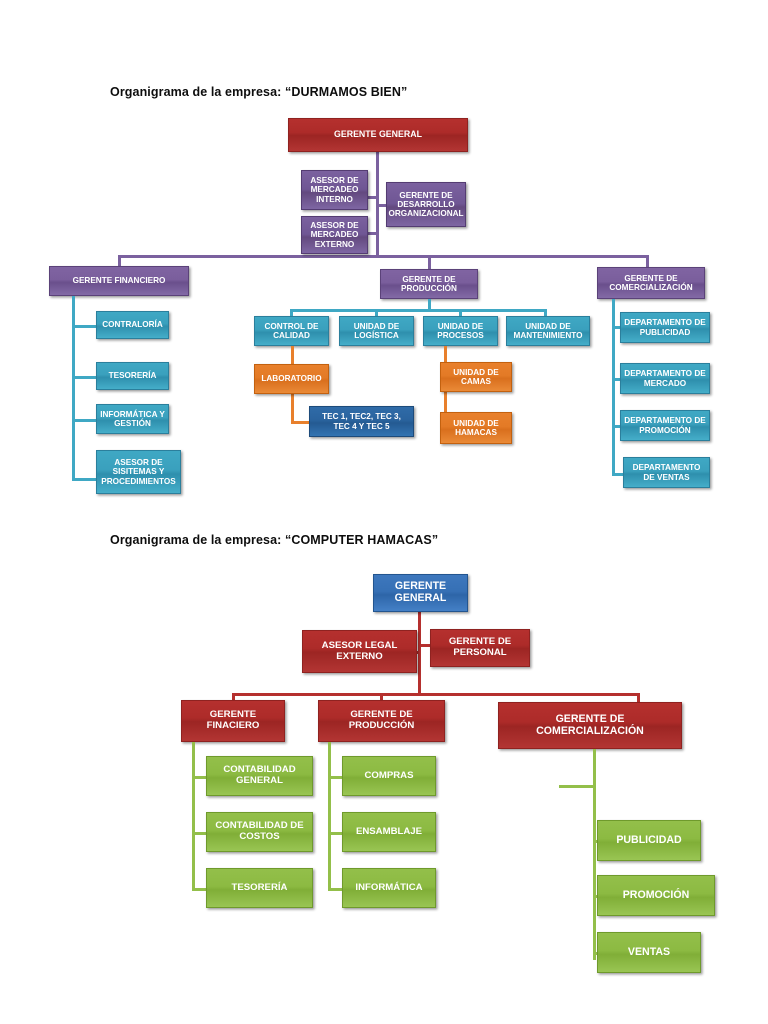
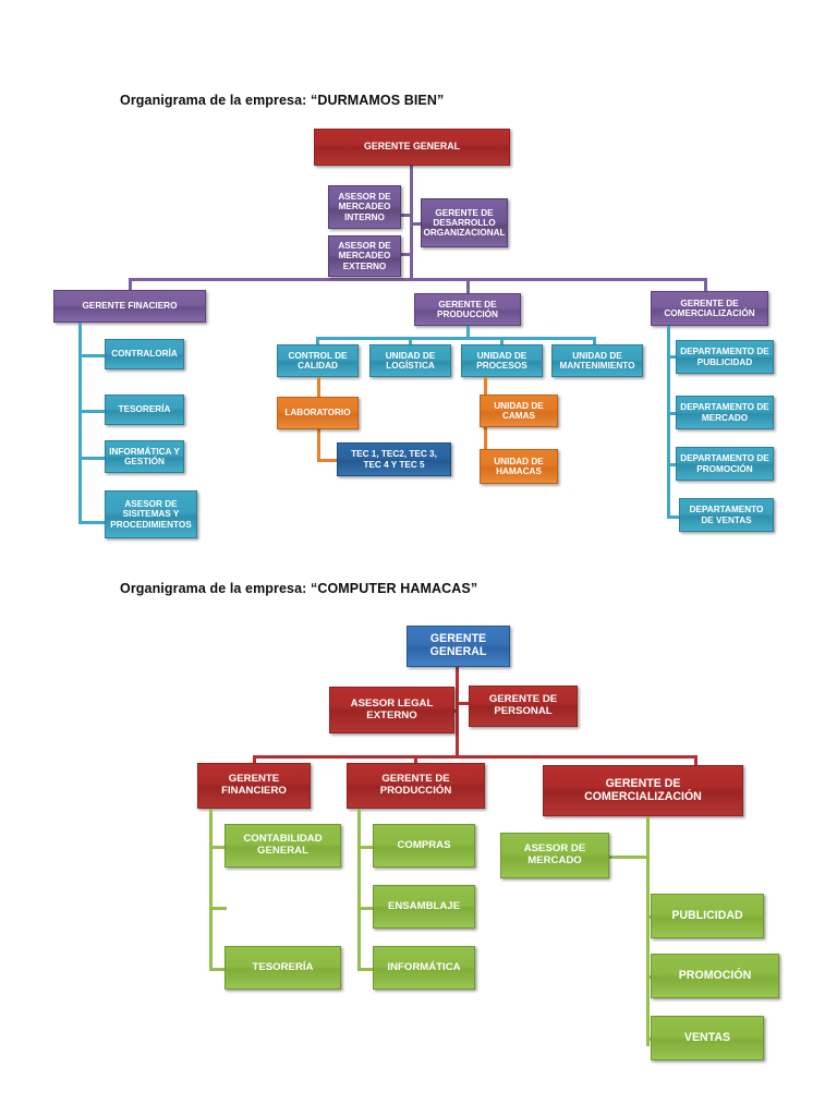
  Organigrama de la empresa: “DURMAMOS BIEN”
  GERENTE GENERAL
  ASESOR DE MERCADEO INTERNO
  ASESOR DE MERCADEO EXTERNO
  GERENTE DE DESARROLLO ORGANIZACIONAL
- GERENTE FINANCIERO
+ GERENTE FINACIERO
  GERENTE DE PRODUCCIÓN
  GERENTE DE COMERCIALIZACIÓN
  CONTRALORÍA
  TESORERÍA
  INFORMÁTICA Y GESTIÓN
  ASESOR DE SISITEMAS Y PROCEDIMIENTOS
  CONTROL DE CALIDAD
  UNIDAD DE LOGÍSTICA
  UNIDAD DE PROCESOS
  UNIDAD DE MANTENIMIENTO
  LABORATORIO
  TEC 1, TEC2, TEC 3, TEC 4 Y TEC 5
  UNIDAD DE CAMAS
  UNIDAD DE HAMACAS
  DEPARTAMENTO DE PUBLICIDAD
  DEPARTAMENTO DE MERCADO
  DEPARTAMENTO DE PROMOCIÓN
  DEPARTAMENTO DE VENTAS
  Organigrama de la empresa: “COMPUTER HAMACAS”
  GERENTE GENERAL
  ASESOR LEGAL EXTERNO
  GERENTE DE PERSONAL
- GERENTE FINACIERO
+ GERENTE FINANCIERO
  GERENTE DE PRODUCCIÓN
  GERENTE DE COMERCIALIZACIÓN
  CONTABILIDAD GENERAL
- CONTABILIDAD DE COSTOS
  TESORERÍA
  COMPRAS
  ENSAMBLAJE
  INFORMÁTICA
+ ASESOR DE MERCADO
  PUBLICIDAD
  PROMOCIÓN
  VENTAS
